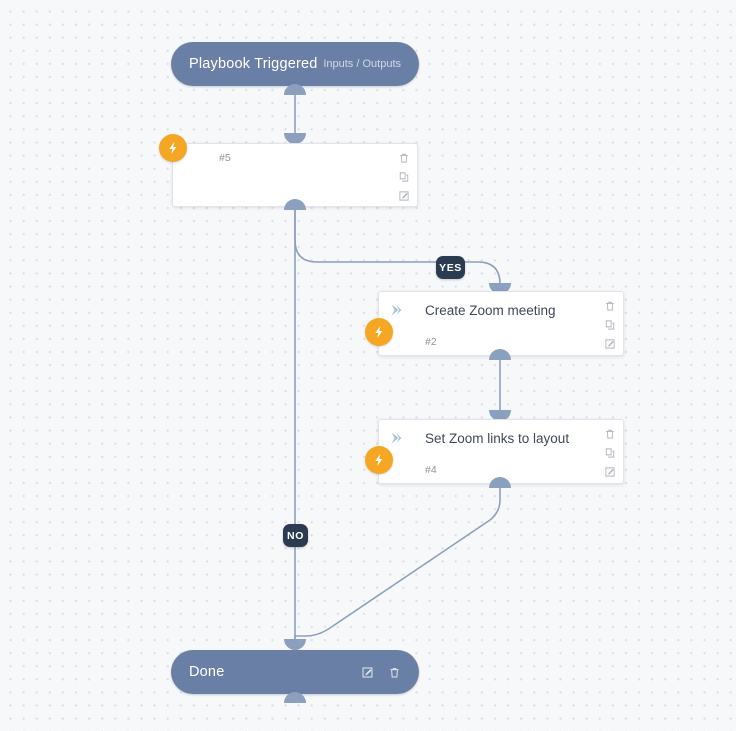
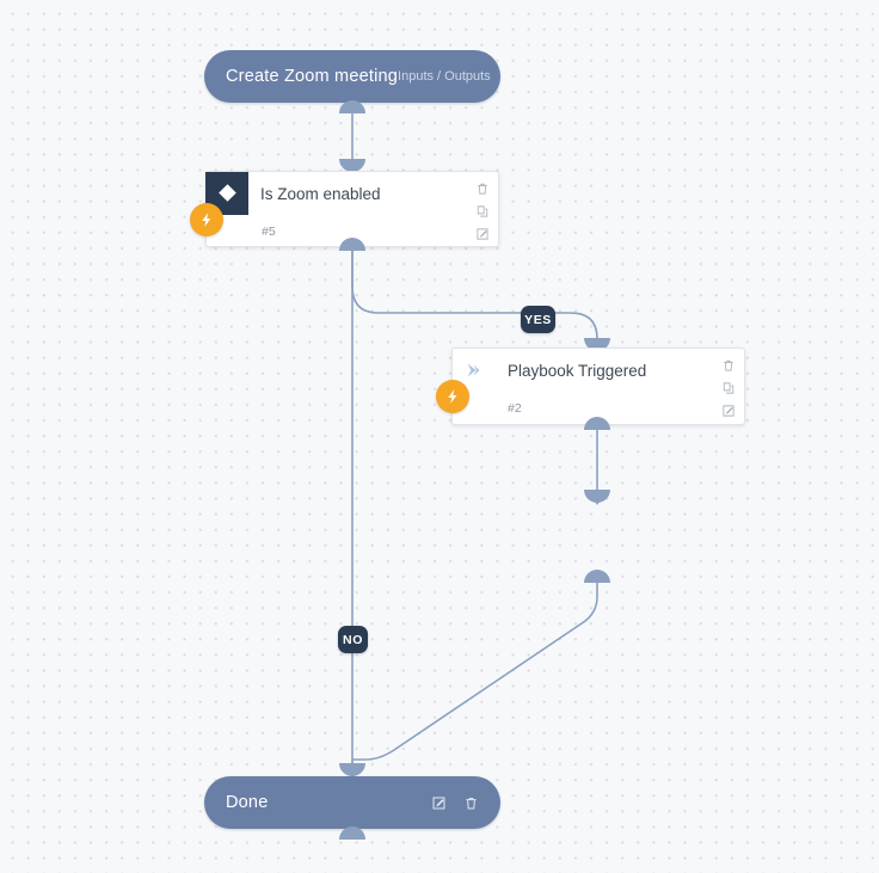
- Playbook Triggered
+ Create Zoom meeting
  Inputs / Outputs
+ Is Zoom enabled
  #5
  YES
- Create Zoom meeting
+ Playbook Triggered
  #2
- Set Zoom links to layout
- #4
  NO
  Done
